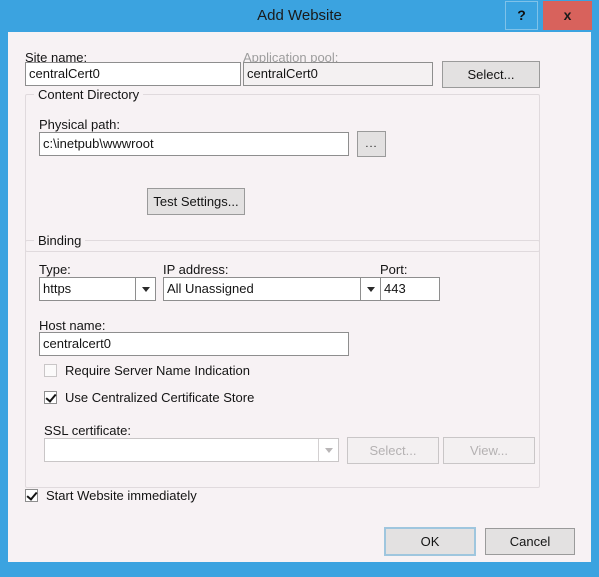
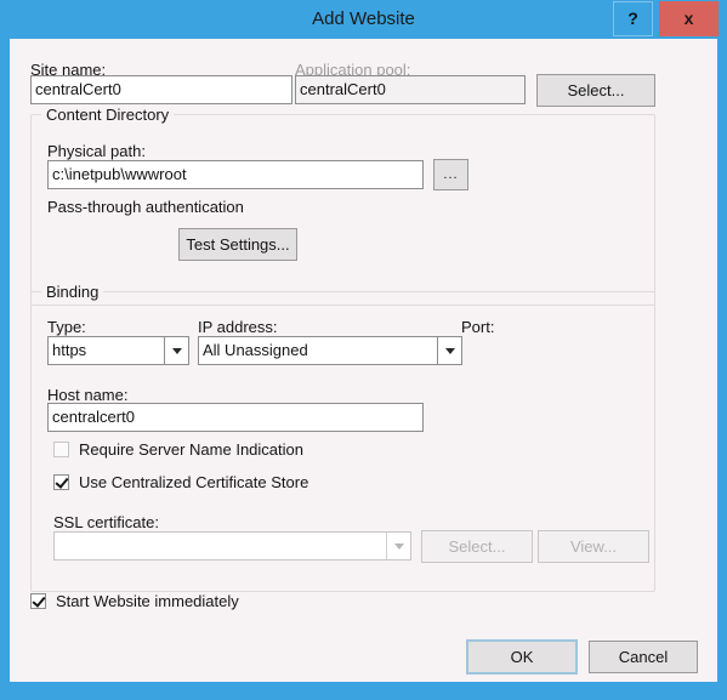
  Add Website
  ?
  x
  Site name:
  centralCert0
  Application pool:
  centralCert0
  Select...
  Content Directory
  Physical path:
  c:\inetpub\wwwroot
  ...
+ Pass-through authentication
  Test Settings...
  Binding
  Type:
  https
  IP address:
  All Unassigned
  Port:
- 443
  Host name:
  centralcert0
  Require Server Name Indication
  Use Centralized Certificate Store
  SSL certificate:
  Select...
  View...
  Start Website immediately
  OK
  Cancel
